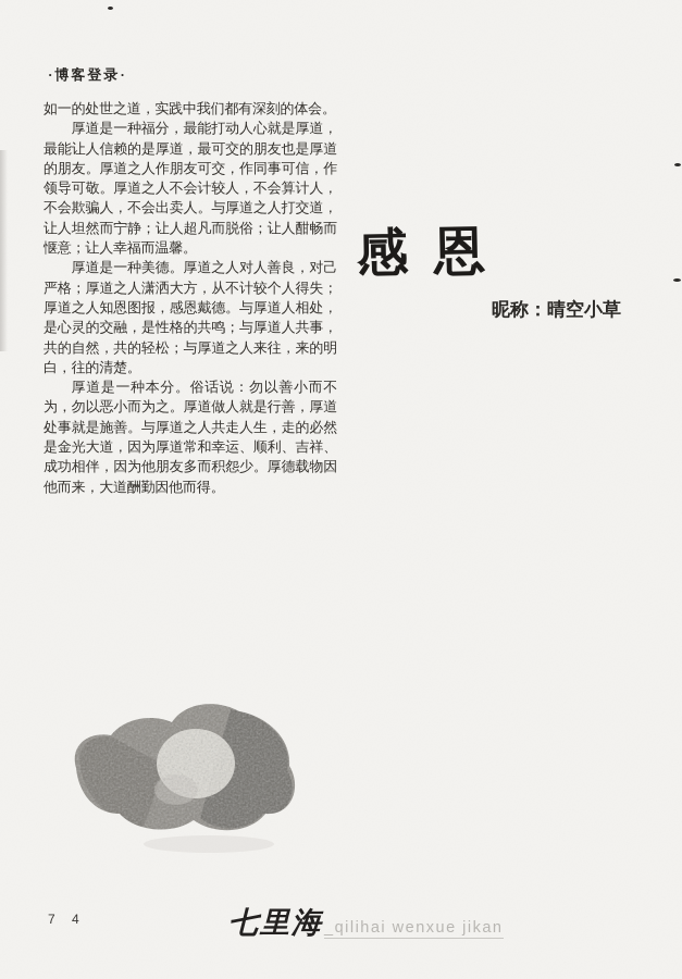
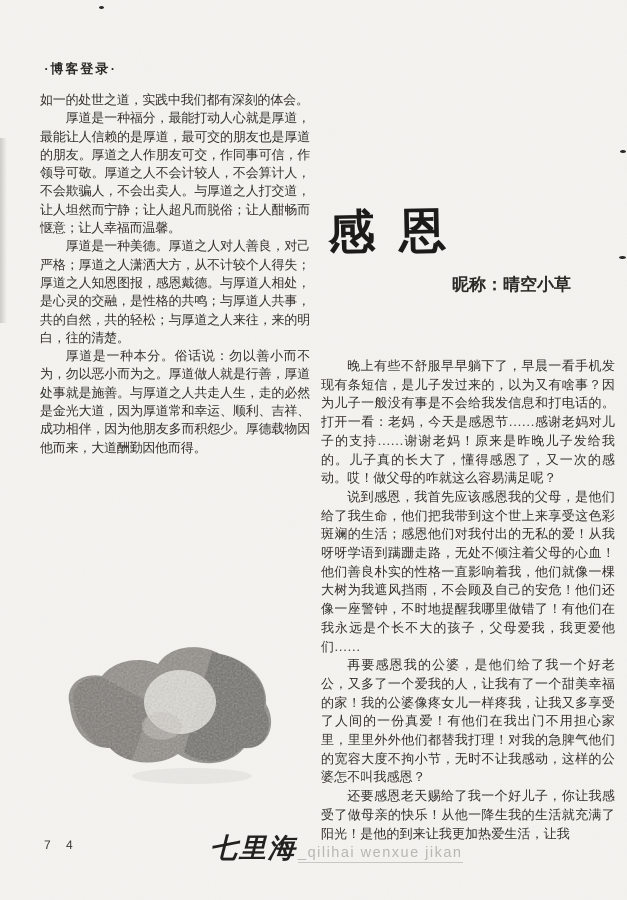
  ·博客登录·
  如一的处世之道，实践中我们都有深刻的体会。
  厚道是一种福分，最能打动人心就是厚道，最能让人信赖的是厚道，最可交的朋友也是厚道的朋友。厚道之人作朋友可交，作同事可信，作领导可敬。厚道之人不会计较人，不会算计人，不会欺骗人，不会出卖人。与厚道之人打交道，让人坦然而宁静；让人超凡而脱俗；让人酣畅而惬意；让人幸福而温馨。
  厚道是一种美德。厚道之人对人善良，对己严格；厚道之人潇洒大方，从不计较个人得失；厚道之人知恩图报，感恩戴德。与厚道人相处，是心灵的交融，是性格的共鸣；与厚道人共事，共的自然，共的轻松；与厚道之人来往，来的明白，往的清楚。
  厚道是一种本分。俗话说：勿以善小而不为，勿以恶小而为之。厚道做人就是行善，厚道处事就是施善。与厚道之人共走人生，走的必然是金光大道，因为厚道常和幸运、顺利、吉祥、成功相伴，因为他朋友多而积怨少。厚德载物因他而来，大道酬勤因他而得。
  昵称：晴空小草
+ 晚上有些不舒服早早躺下了，早晨一看手机发现有条短信，是儿子发过来的，以为又有啥事？因为儿子一般没有事是不会给我发信息和打电话的。打开一看：老妈，今天是感恩节……感谢老妈对儿子的支持……谢谢老妈！原来是昨晚儿子发给我的。儿子真的长大了，懂得感恩了，又一次的感动。哎！做父母的咋就这么容易满足呢？
+ 说到感恩，我首先应该感恩我的父母，是他们给了我生命，他们把我带到这个世上来享受这色彩斑斓的生活；感恩他们对我付出的无私的爱！从我呀呀学语到蹒跚走路，无处不倾注着父母的心血！他们善良朴实的性格一直影响着我，他们就像一棵大树为我遮风挡雨，不会顾及自己的安危！他们还像一座警钟，不时地提醒我哪里做错了！有他们在我永远是个长不大的孩子，父母爱我，我更爱他们……
+ 再要感恩我的公婆，是他们给了我一个好老公，又多了一个爱我的人，让我有了一个甜美幸福的家！我的公婆像疼女儿一样疼我，让我又多享受了人间的一份真爱！有他们在我出门不用担心家里，里里外外他们都替我打理！对我的急脾气他们的宽容大度不拘小节，无时不让我感动，这样的公婆怎不叫我感恩？
+ 还要感恩老天赐给了我一个好儿子，你让我感受了做母亲的快乐！从他一降生我的生活就充满了阳光！是他的到来让我更加热爱生活，让我
  7 4
  七里海
  _qilihai wenxue jikan
